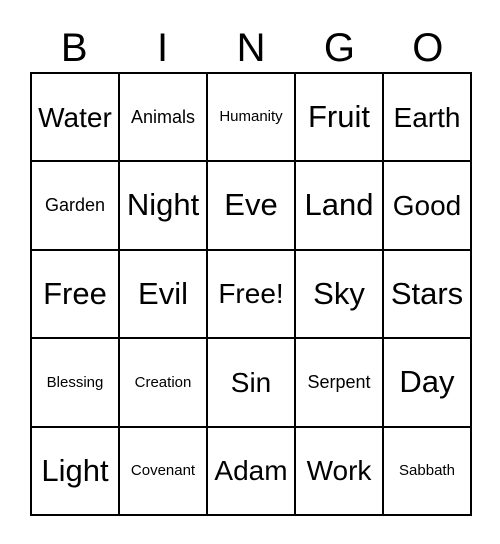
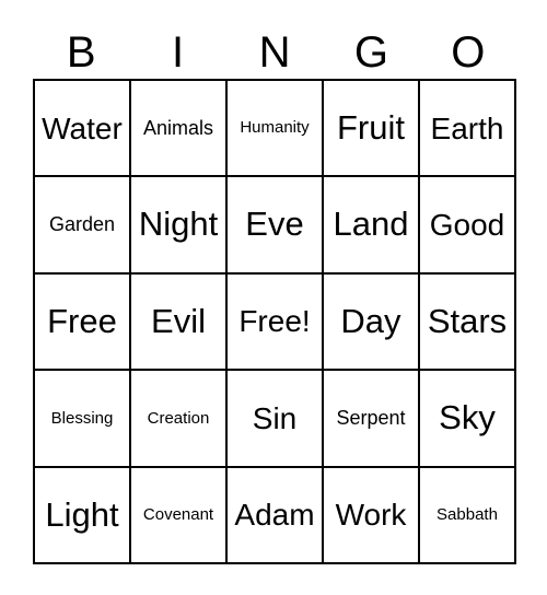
  B
  I
  N
  G
  O
  Water
  Animals
  Humanity
  Fruit
  Earth
  Garden
  Night
  Eve
  Land
  Good
  Free
  Evil
  Free!
- Sky
+ Day
  Stars
  Blessing
  Creation
  Sin
  Serpent
- Day
+ Sky
  Light
  Covenant
  Adam
  Work
  Sabbath
